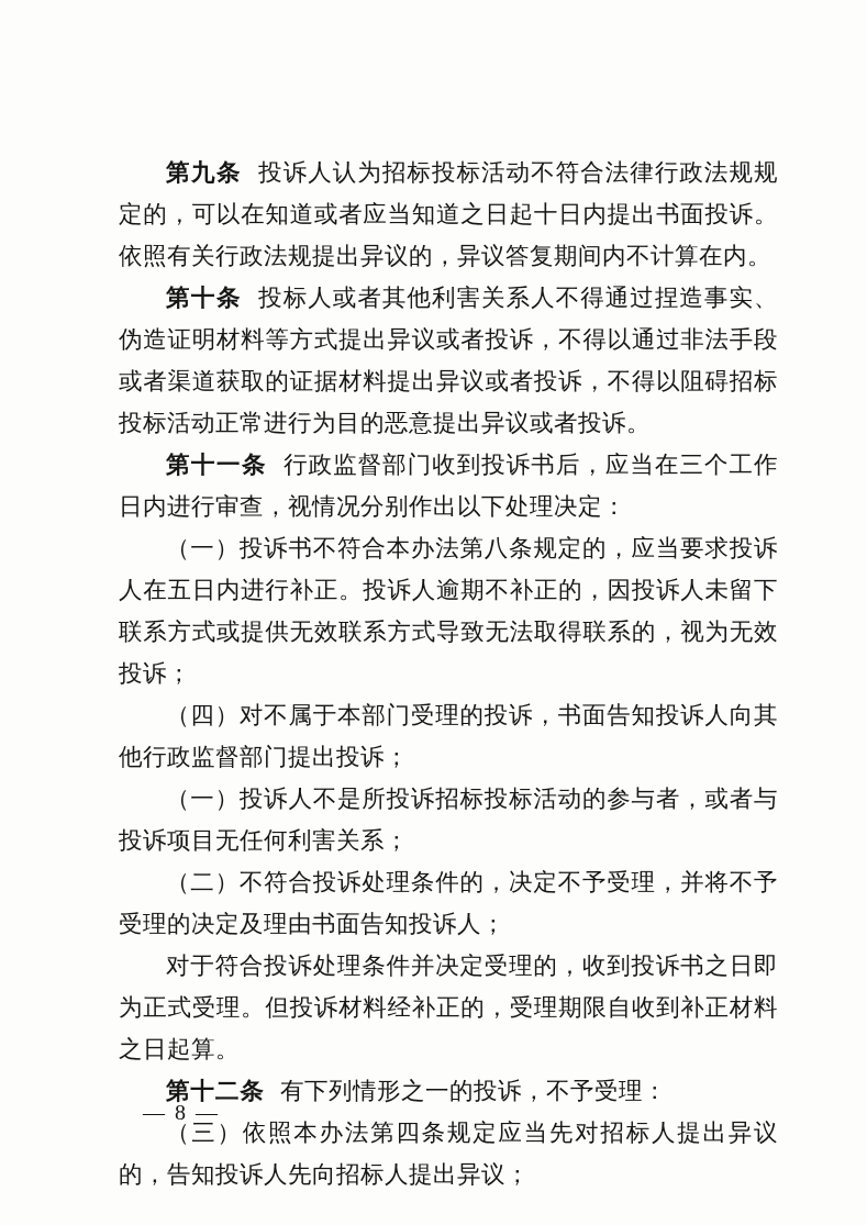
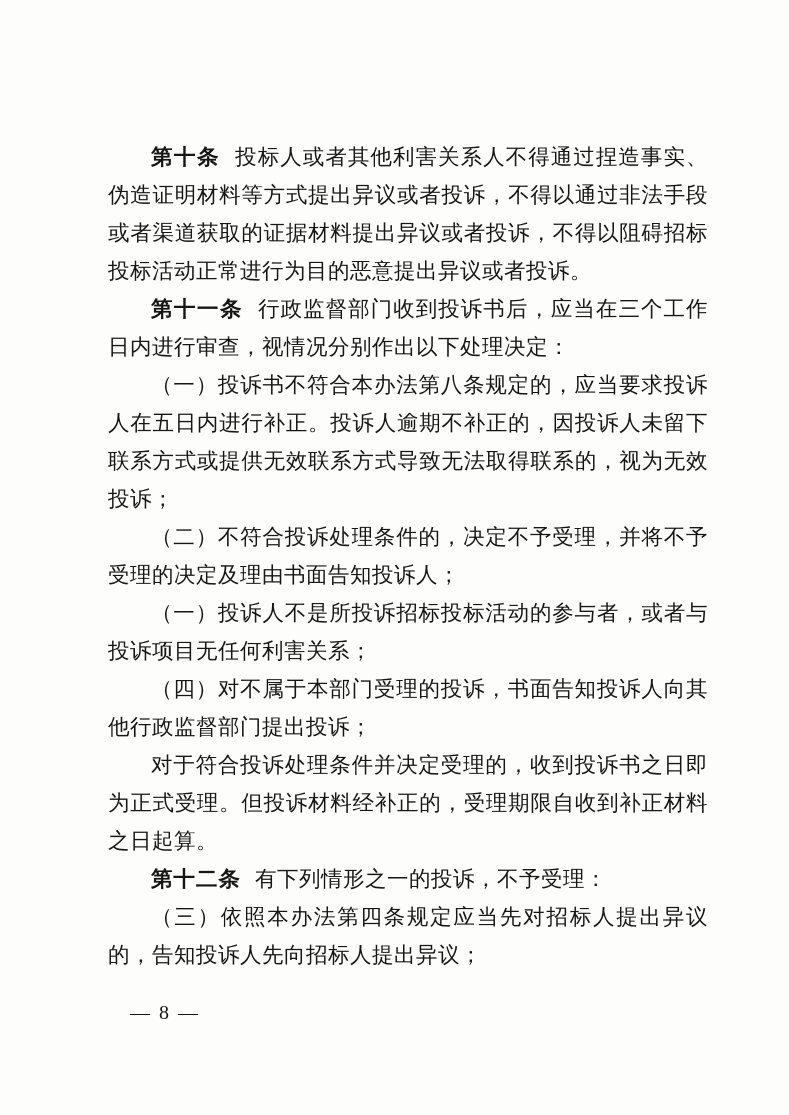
- 第九条 投诉人认为招标投标活动不符合法律行政法规规定的，可以在知道或者应当知道之日起十日内提出书面投诉。依照有关行政法规提出异议的，异议答复期间内不计算在内。
  第十条 投标人或者其他利害关系人不得通过捏造事实、伪造证明材料等方式提出异议或者投诉，不得以通过非法手段或者渠道获取的证据材料提出异议或者投诉，不得以阻碍招标投标活动正常进行为目的恶意提出异议或者投诉。
  第十一条 行政监督部门收到投诉书后，应当在三个工作日内进行审查，视情况分别作出以下处理决定：
  （一）投诉书不符合本办法第八条规定的，应当要求投诉人在五日内进行补正。投诉人逾期不补正的，因投诉人未留下联系方式或提供无效联系方式导致无法取得联系的，视为无效投诉；
- （四）对不属于本部门受理的投诉，书面告知投诉人向其他行政监督部门提出投诉；
+ （二）不符合投诉处理条件的，决定不予受理，并将不予受理的决定及理由书面告知投诉人；
  （一）投诉人不是所投诉招标投标活动的参与者，或者与投诉项目无任何利害关系；
- （二）不符合投诉处理条件的，决定不予受理，并将不予受理的决定及理由书面告知投诉人；
+ （四）对不属于本部门受理的投诉，书面告知投诉人向其他行政监督部门提出投诉；
  对于符合投诉处理条件并决定受理的，收到投诉书之日即为正式受理。但投诉材料经补正的，受理期限自收到补正材料之日起算。
  第十二条 有下列情形之一的投诉，不予受理：
  （三）依照本办法第四条规定应当先对招标人提出异议的，告知投诉人先向招标人提出异议；
  — 8 —
